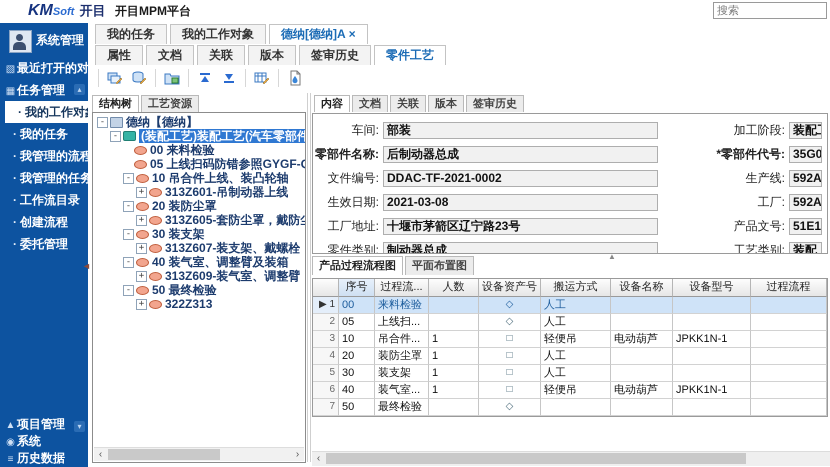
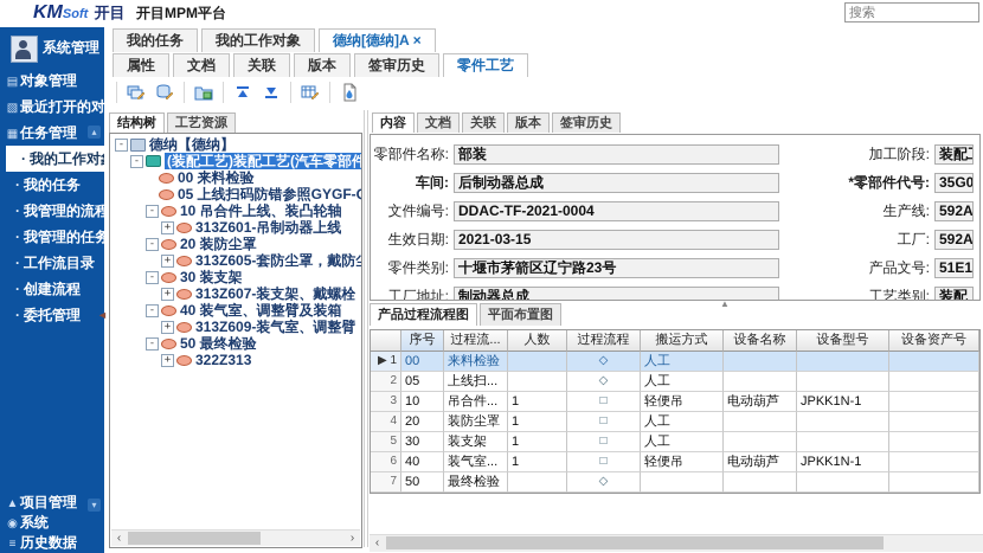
  KMSoft 开目 开目MPM平台
  搜索
  系统管理
+ ▤ 对象管理
  ▧ 最近打开的对
  ▦ 任务管理
  ▴
  · 我的工作对
  · 我的任务
  · 我管理的流程
  · 我管理的任务
  · 工作流目录
  · 创建流程
  · 委托管理
  ▲ 项目管理
  ▾
  ◉ 系统
  ≡ 历史数据
  我的任务
  我的工作对象
  德纳[德纳]A ×
  属性
  文档
  关联
  版本
  签审历史
  零件工艺
  ◄
  结构树
  工艺资源
  -
  德纳【德纳】
  -
  (装配工艺)装配工艺(汽车零部件
  00 来料检验
  05 上线扫码防错参照GYGF-
  -
  10 吊合件上线、装凸轮轴
  +
  313Z601-吊制动器上线
  -
  20 装防尘罩
  +
  313Z605-套防尘罩，戴防
  -
  30 装支架
  +
  313Z607-装支架、戴螺栓
  -
  40 装气室、调整臂及装箱
  +
  313Z609-装气室、调整臂
  -
  50 最终检验
  +
  322Z313
  ‹
  ›
  内容
  文档
  关联
  版本
  签审历史
- 车间:
+ 零部件名称:
  部装
  加工阶段:
- 零部件名称:
+ 车间:
  后制动器总成
  *零部件代号:
  文件编号:
- DDAC-TF-2021-0002
+ DDAC-TF-2021-0004
  生产线:
  生效日期:
- 2021-03-08
+ 2021-03-15
  工厂:
  592A
- 工厂地址:
+ 零件类别:
  十堰市茅箭区辽宁路23号
  产品文号:
- 零件类别:
+ 工厂地址:
  制动器总成
  工艺类别:
  装配
  ▲
  产品过程流程图
  平面布置图
  序号
  过程流...
  人数
- 设备资产号
+ 过程流程
  搬运方式
  设备名称
  设备型号
- 过程流程
+ 设备资产号
  ▶ 1
  00
  来料检验
  ◇
  人工
  2
  05
  上线扫...
  ◇
  人工
  3
  10
  吊合件...
  1
  □
  轻便吊
  电动葫芦
  JPKK1N-1
  4
  20
  装防尘罩
  1
  □
  人工
  5
  30
  装支架
  1
  □
  人工
  6
  40
  装气室...
  1
  □
  轻便吊
  电动葫芦
  JPKK1N-1
  7
  50
  最终检验
  ◇
  ‹
